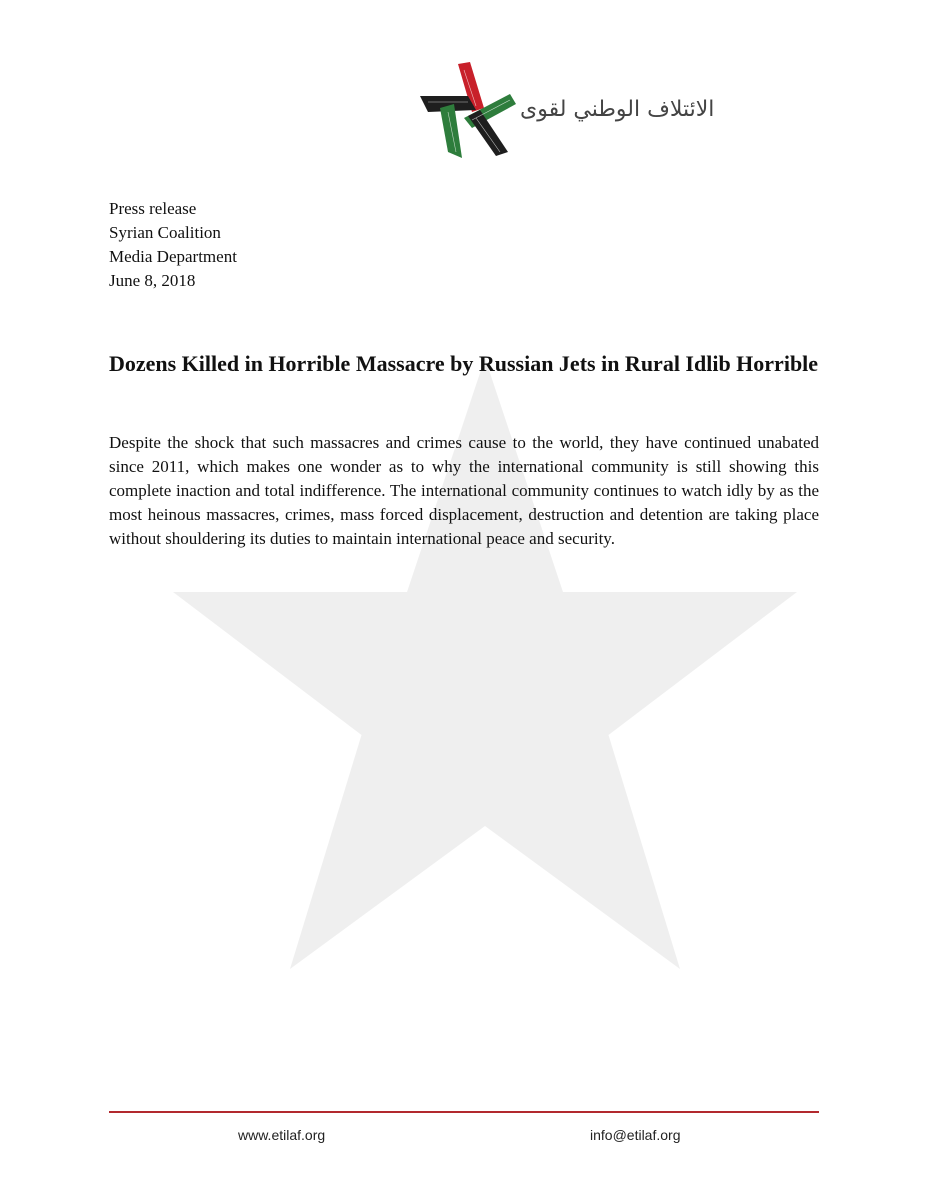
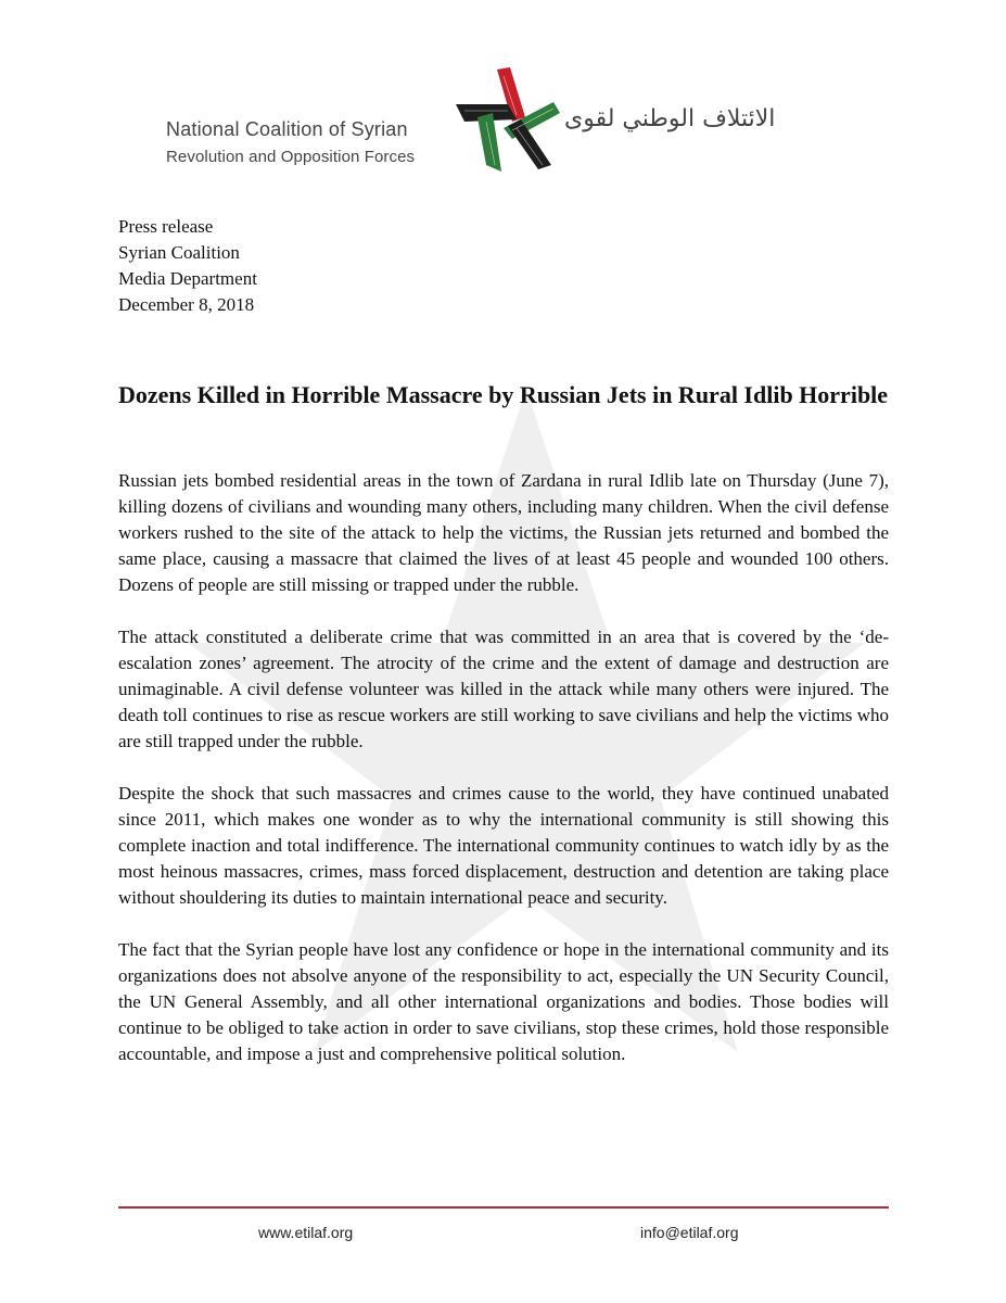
+ National Coalition of Syrian
+ Revolution and Opposition Forces
  الائتلاف الوطني لقوى
  Press release
  Syrian Coalition
  Media Department
- June 8, 2018
+ December 8, 2018
  Dozens Killed in Horrible Massacre by Russian Jets in Rural Idlib Horrible
+ Russian jets bombed residential areas in the town of Zardana in rural Idlib late on Thursday (June 7), killing dozens of civilians and wounding many others, including many children. When the civil defense workers rushed to the site of the attack to help the victims, the Russian jets returned and bombed the same place, causing a massacre that claimed the lives of at least 45 people and wounded 100 others. Dozens of people are still missing or trapped under the rubble.
+ The attack constituted a deliberate crime that was committed in an area that is covered by the ‘de-escalation zones’ agreement. The atrocity of the crime and the extent of damage and destruction are unimaginable. A civil defense volunteer was killed in the attack while many others were injured. The death toll continues to rise as rescue workers are still working to save civilians and help the victims who are still trapped under the rubble.
  Despite the shock that such massacres and crimes cause to the world, they have continued unabated since 2011, which makes one wonder as to why the international community is still showing this complete inaction and total indifference. The international community continues to watch idly by as the most heinous massacres, crimes, mass forced displacement, destruction and detention are taking place without shouldering its duties to maintain international peace and security.
+ The fact that the Syrian people have lost any confidence or hope in the international community and its organizations does not absolve anyone of the responsibility to act, especially the UN Security Council, the UN General Assembly, and all other international organizations and bodies. Those bodies will continue to be obliged to take action in order to save civilians, stop these crimes, hold those responsible accountable, and impose a just and comprehensive political solution.
  www.etilaf.org
  info@etilaf.org
